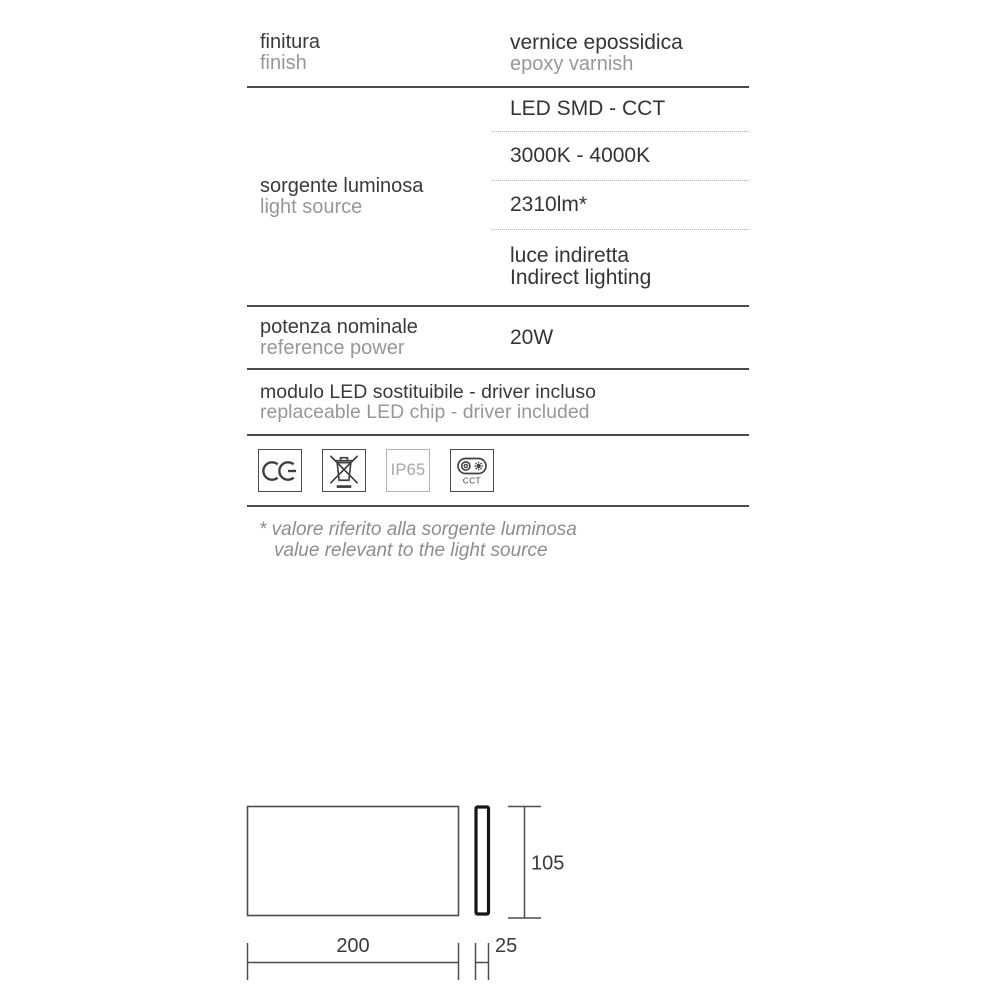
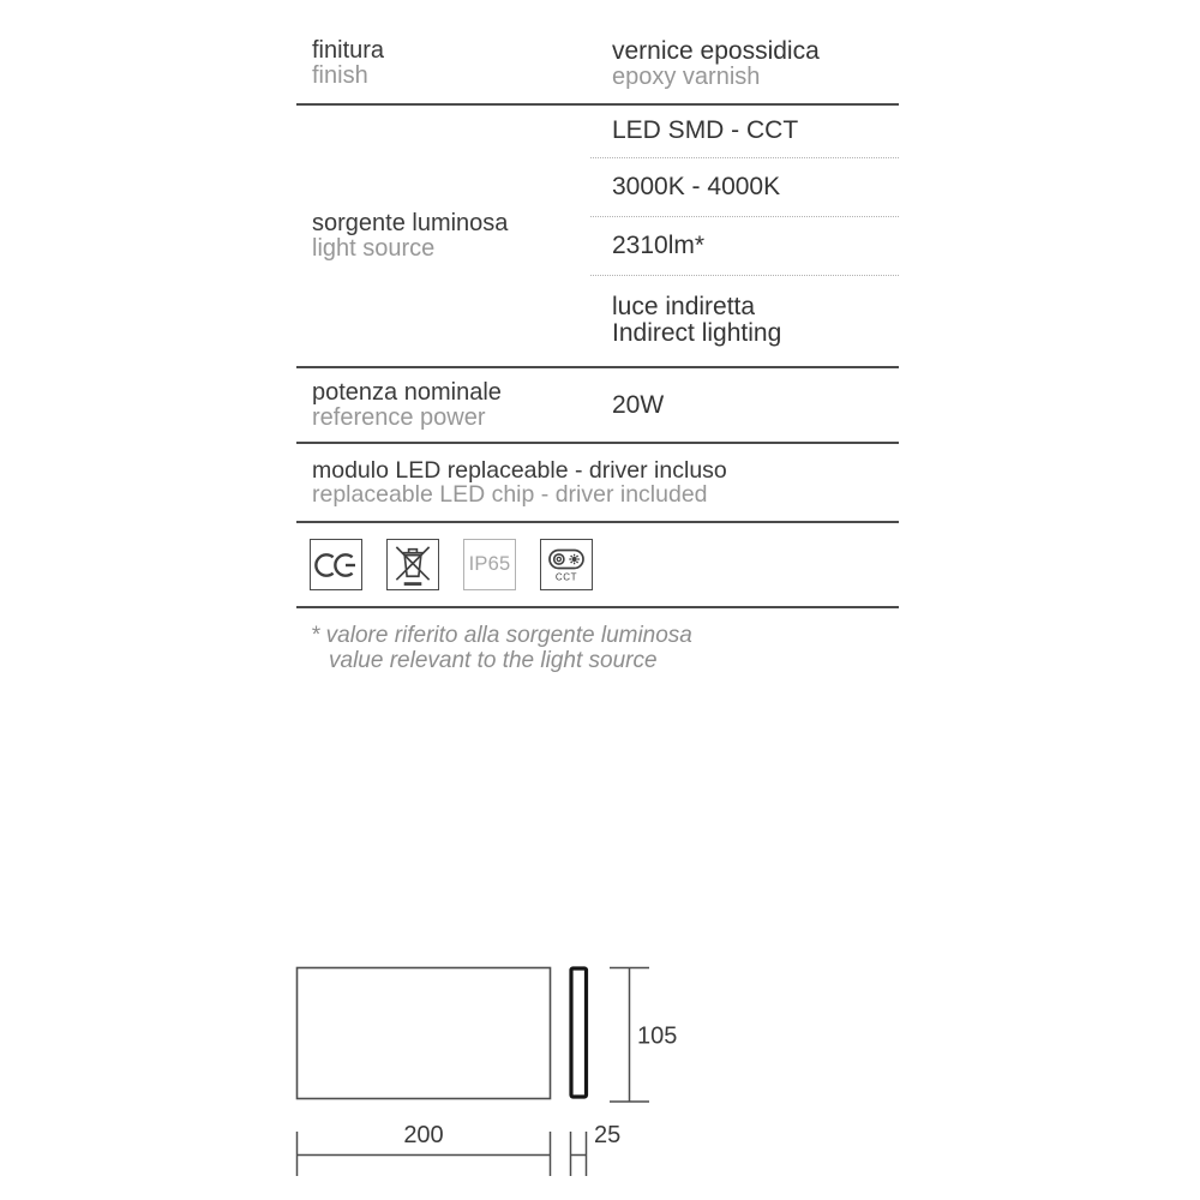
  finitura
  finish
  vernice epossidica
  epoxy varnish
  sorgente luminosa
  light source
  LED SMD - CCT
  3000K - 4000K
  2310lm*
  luce indiretta
  Indirect lighting
  potenza nominale
  reference power
  20W
- modulo LED sostituibile - driver incluso
+ modulo LED replaceable - driver incluso
  replaceable LED chip - driver included
  IP65
  CCT
  * valore riferito alla sorgente luminosa
  value relevant to the light source
  105
  200
  25
